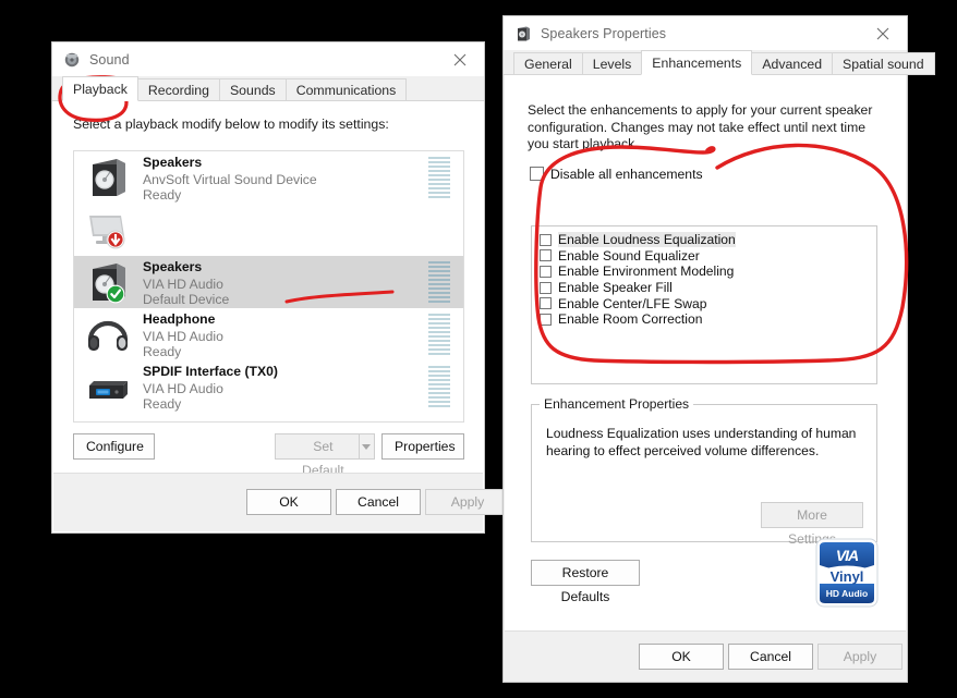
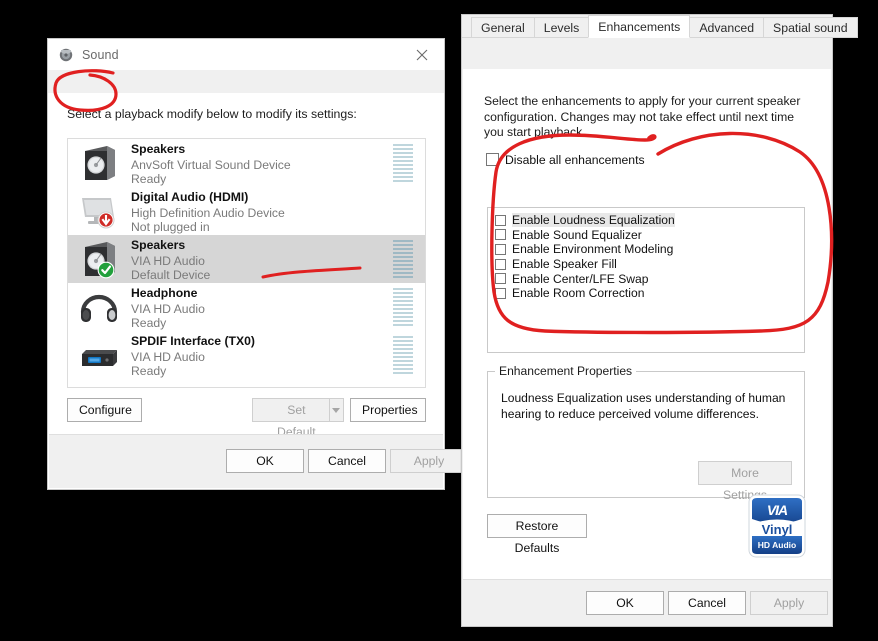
  Sound
- Playback
- Recording
- Sounds
- Communications
  Select a playback modify below to modify its settings:
  Speakers
  AnvSoft Virtual Sound Device
  Ready
+ Digital Audio (HDMI)
+ High Definition Audio Device
+ Not plugged in
  Speakers
  VIA HD Audio
  Default Device
  Headphone
  VIA HD Audio
  Ready
  SPDIF Interface (TX0)
  VIA HD Audio
  Ready
  Configure
  Set Default
  Properties
  OK
  Cancel
  Apply
- Speakers Properties
  General
  Levels
  Enhancements
  Advanced
  Spatial sound
  Select the enhancements to apply for your current speaker configuration. Changes may not take effect until next time you start playback.
  Disable all enhancements
  Enable Loudness Equalization
  Enable Sound Equalizer
  Enable Environment Modeling
  Enable Speaker Fill
  Enable Center/LFE Swap
  Enable Room Correction
  Enhancement Properties
- Loudness Equalization uses understanding of human hearing to effect perceived volume differences.
+ Loudness Equalization uses understanding of human hearing to reduce perceived volume differences.
  More Settin
  Restore Defaults
  VIA
  Vinyl
  HD Audio
  OK
  Cancel
  Apply
